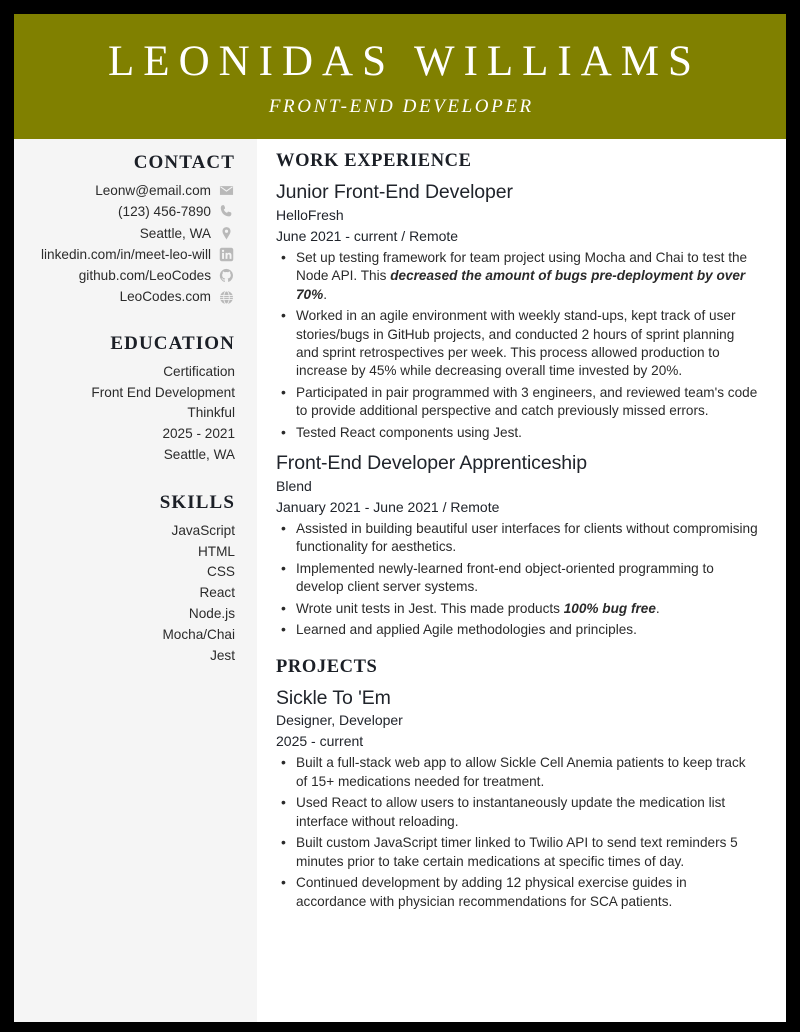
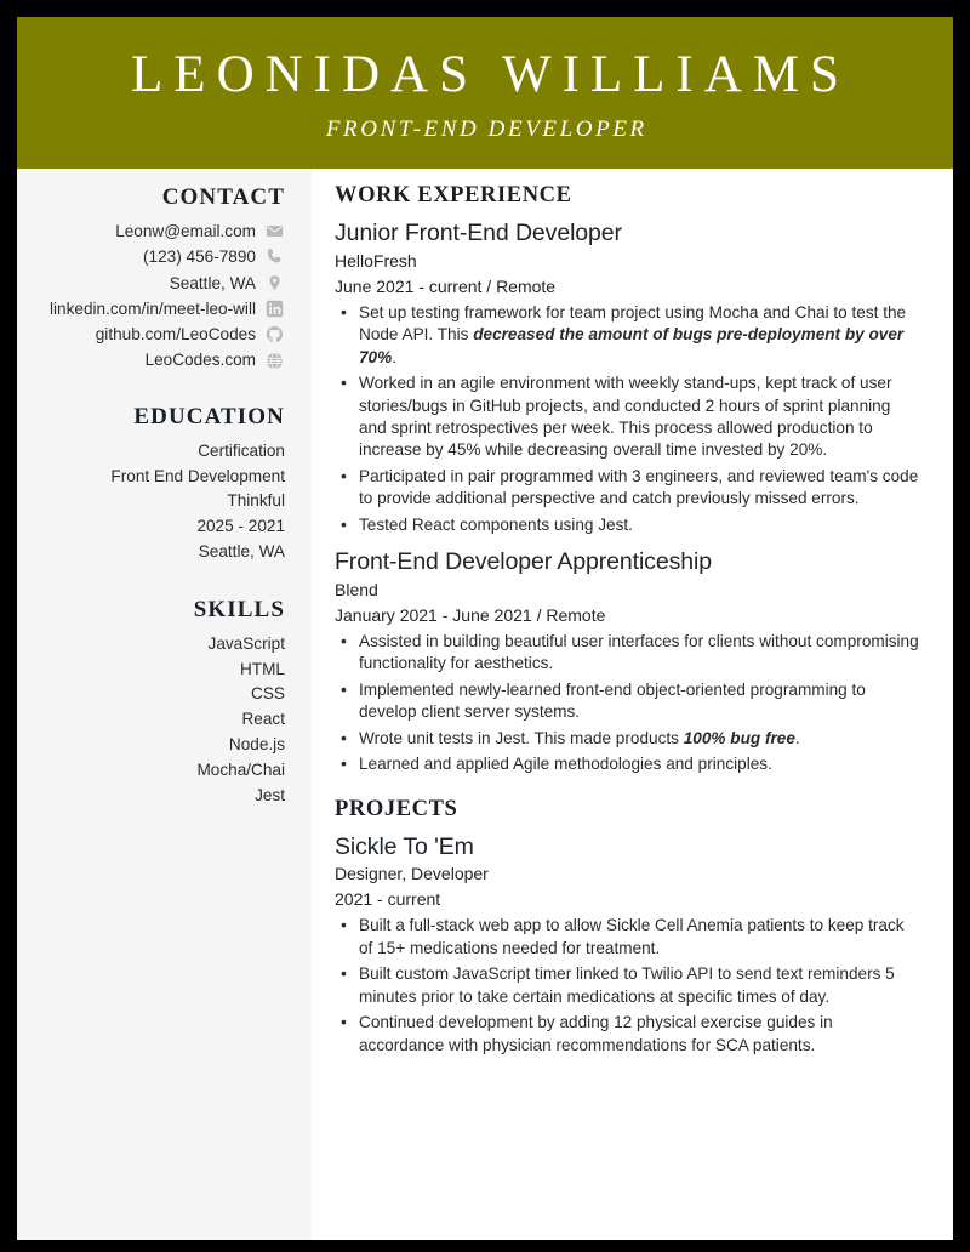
  LEONIDAS WILLIAMS
  FRONT-END DEVELOPER
  CONTACT
  Leonw@email.com
  (123) 456-7890
  Seattle, WA
  linkedin.com/in/meet-leo-will
  github.com/LeoCodes
  LeoCodes.com
  EDUCATION
  Certification
  Front End Development
  Thinkful
  2025 - 2021
  Seattle, WA
  SKILLS
  JavaScript
  HTML
  CSS
  React
  Node.js
  Mocha/Chai
  Jest
  WORK EXPERIENCE
  Junior Front-End Developer
  HelloFresh
  June 2021 - current / Remote
  Set up testing framework for team project using Mocha and Chai to test the Node API. This decreased the amount of bugs pre-deployment by over 70%.
  Worked in an agile environment with weekly stand-ups, kept track of user stories/bugs in GitHub projects, and conducted 2 hours of sprint planning and sprint retrospectives per week. This process allowed production to increase by 45% while decreasing overall time invested by 20%.
  Participated in pair programmed with 3 engineers, and reviewed team's code to provide additional perspective and catch previously missed errors.
  Tested React components using Jest.
  Front-End Developer Apprenticeship
  Blend
  January 2021 - June 2021 / Remote
  Assisted in building beautiful user interfaces for clients without compromising functionality for aesthetics.
  Implemented newly-learned front-end object-oriented programming to develop client server systems.
  Wrote unit tests in Jest. This made products 100% bug free.
  Learned and applied Agile methodologies and principles.
  PROJECTS
  Sickle To 'Em
  Designer, Developer
- 2025 - current
+ 2021 - current
  Built a full-stack web app to allow Sickle Cell Anemia patients to keep track of 15+ medications needed for treatment.
- Used React to allow users to instantaneously update the medication list interface without reloading.
  Built custom JavaScript timer linked to Twilio API to send text reminders 5 minutes prior to take certain medications at specific times of day.
  Continued development by adding 12 physical exercise guides in accordance with physician recommendations for SCA patients.
